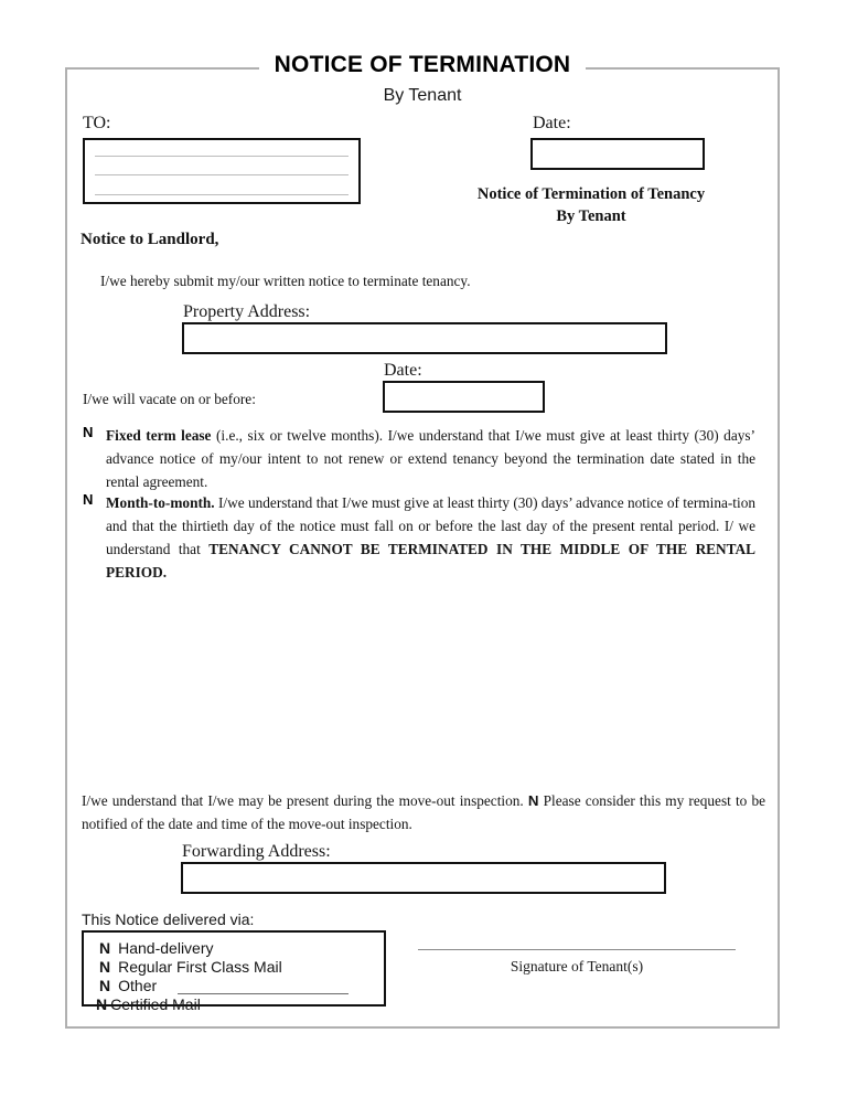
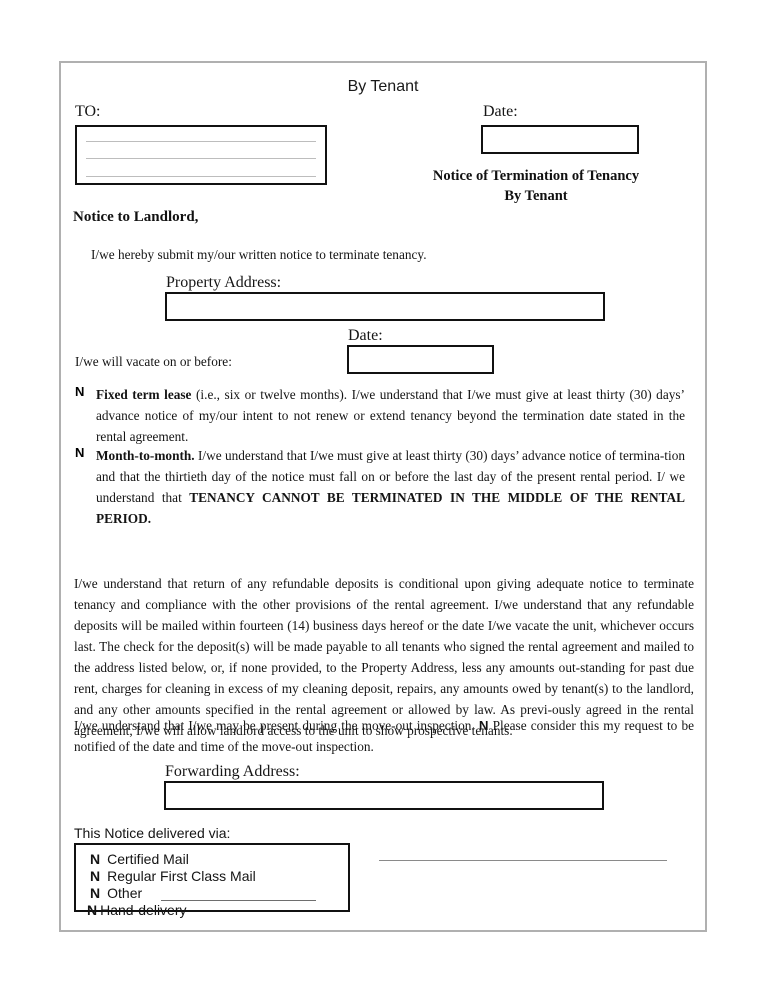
- NOTICE OF TERMINATION
  By Tenant
  TO:
  Date:
  Notice of Termination of Tenancy
  By Tenant
  Notice to Landlord,
  I/we hereby submit my/our written notice to terminate tenancy.
  Property Address:
  Date:
  I/we will vacate on or before:
  N
  Fixed term lease (i.e., six or twelve months). I/we understand that I/we must give at least thirty (30) days’ advance notice of my/our intent to not renew or extend tenancy beyond the termination date stated in the rental agreement.
  N
  Month-to-month. I/we understand that I/we must give at least thirty (30) days’ advance notice of termina-tion and that the thirtieth day of the notice must fall on or before the last day of the present rental period. I/ we understand that TENANCY CANNOT BE TERMINATED IN THE MIDDLE OF THE RENTAL PERIOD.
+ I/we understand that return of any refundable deposits is conditional upon giving adequate notice to terminate tenancy and compliance with the other provisions of the rental agreement. I/we understand that any refundable deposits will be mailed within fourteen (14) business days hereof or the date I/we vacate the unit, whichever occurs last. The check for the deposit(s) will be made payable to all tenants who signed the rental agreement and mailed to the address listed below, or, if none provided, to the Property Address, less any amounts out-standing for past due rent, charges for cleaning in excess of my cleaning deposit, repairs, any amounts owed by tenant(s) to the landlord, and any other amounts specified in the rental agreement or allowed by law. As previ-ously agreed in the rental agreement, I/we will allow landlord access to the unit to show prospective tenants.
  I/we understand that I/we may be present during the move-out inspection. N Please consider this my request to be notified of the date and time of the move-out inspection.
  Forwarding Address:
  This Notice delivered via:
- N Hand-delivery
+ N Certified Mail
  N Regular First Class Mail
  N Other
- N Certified Mail
+ N Hand-delivery
- Signature of Tenant(s)
